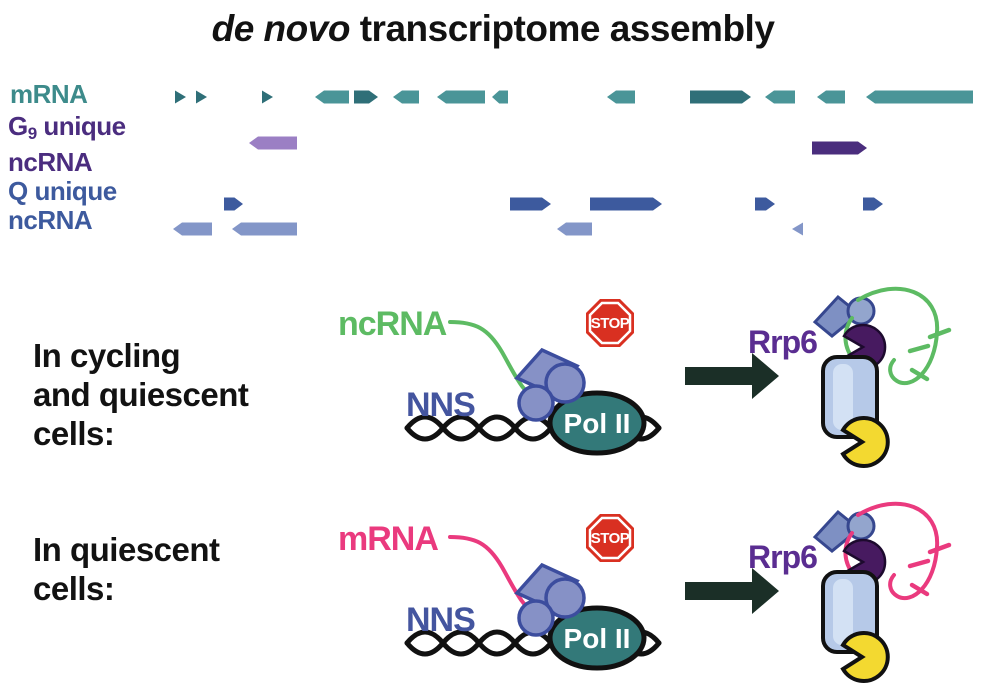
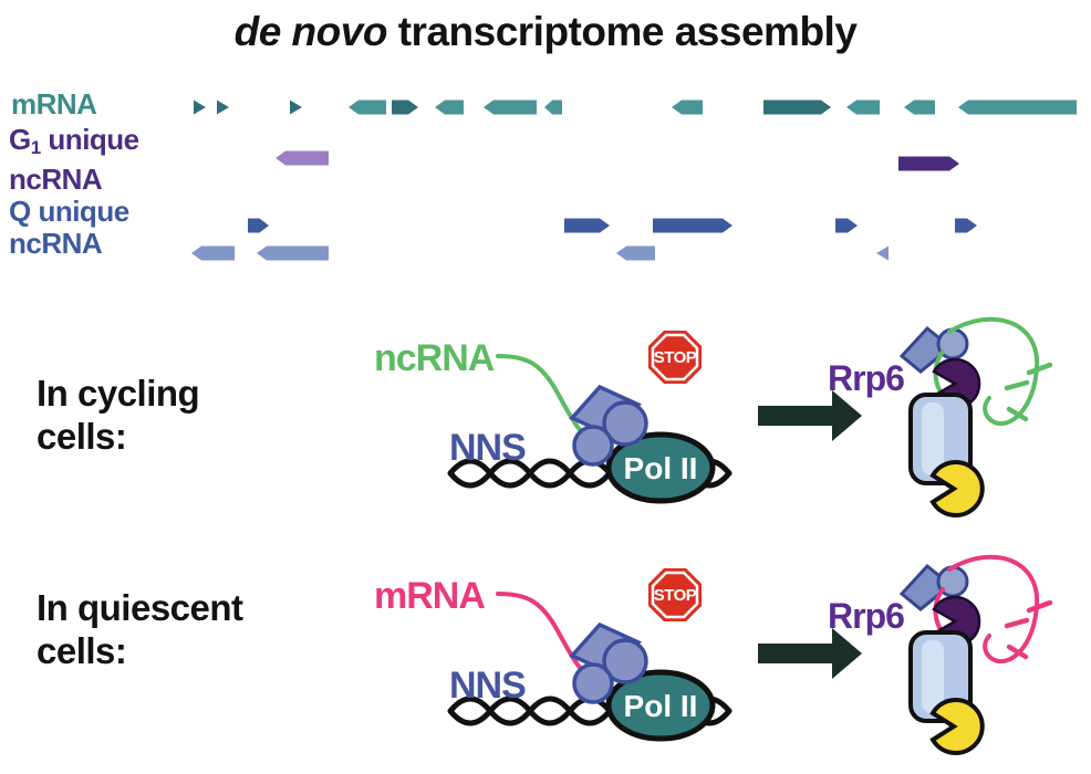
  de novo transcriptome assembly
  mRNA
- G9 unique
+ G1 unique
  ncRNA
  Q unique
  ncRNA
  In cycling
- and quiescent
  cells:
  ncRNA
  Pol II
  NNS
  STOP
  Rrp6
  In quiescent
  cells:
  mRNA
  Pol II
  NNS
  STOP
  Rrp6
